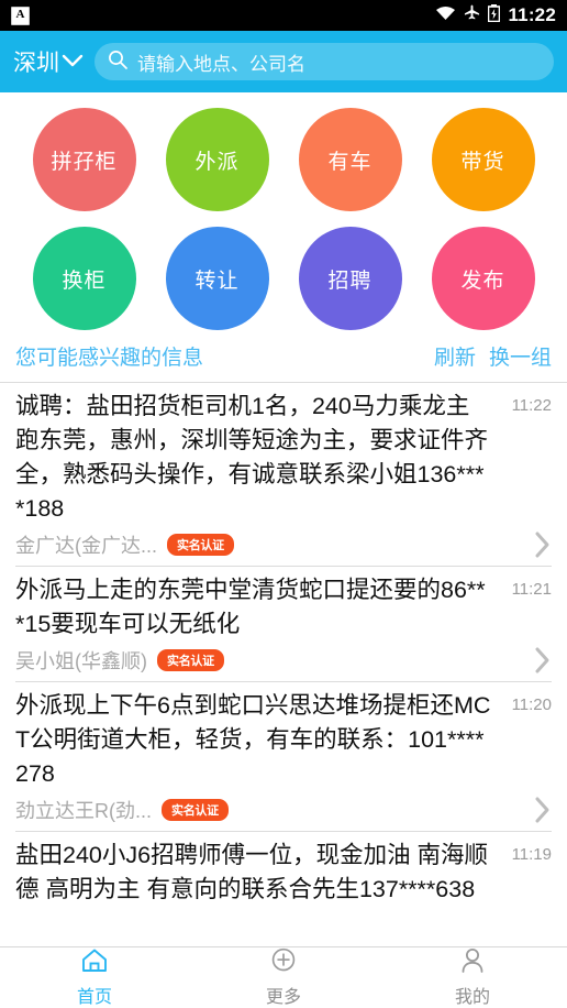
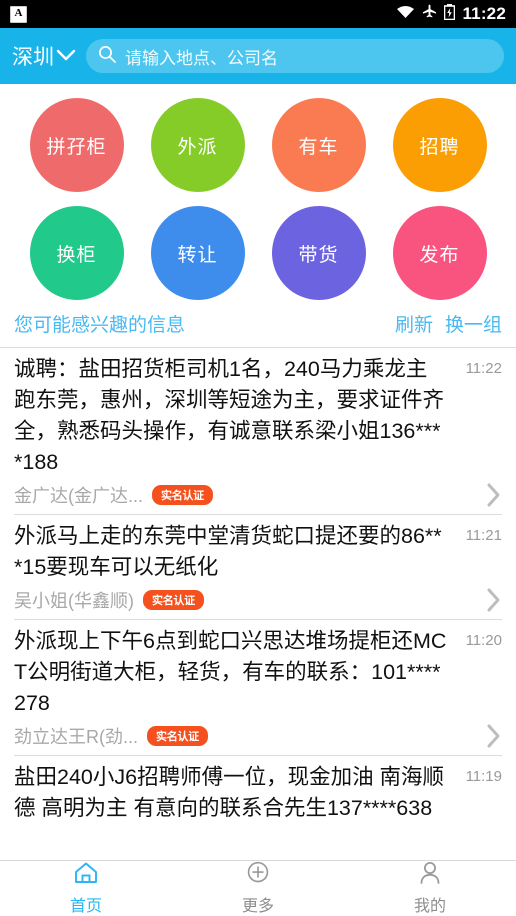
  A
  11:22
  深圳
  请输入地点、公司名
  拼孖柜
  外派
  有车
- 带货
+ 招聘
  换柜
  转让
- 招聘
+ 带货
  发布
  您可能感兴趣的信息
  刷新
  换一组
  诚聘：盐田招货柜司机1名，240马力乘龙主跑东莞，惠州，深圳等短途为主，要求证件齐全，熟悉码头操作，有诚意联系梁小姐136****188
  11:22
  金广达(金广达...
  实名认证
  外派马上走的东莞中堂清货蛇口提还要的86***15要现车可以无纸化
  11:21
  吴小姐(华鑫顺)
  实名认证
  外派现上下午6点到蛇口兴思达堆场提柜还MCT公明街道大柜，轻货，有车的联系：101****278
  11:20
  劲立达王R(劲...
  实名认证
  盐田240小J6招聘师傅一位，现金加油 南海顺德 高明为主 有意向的联系合先生137****638
  11:19
  首页
  更多
  我的
